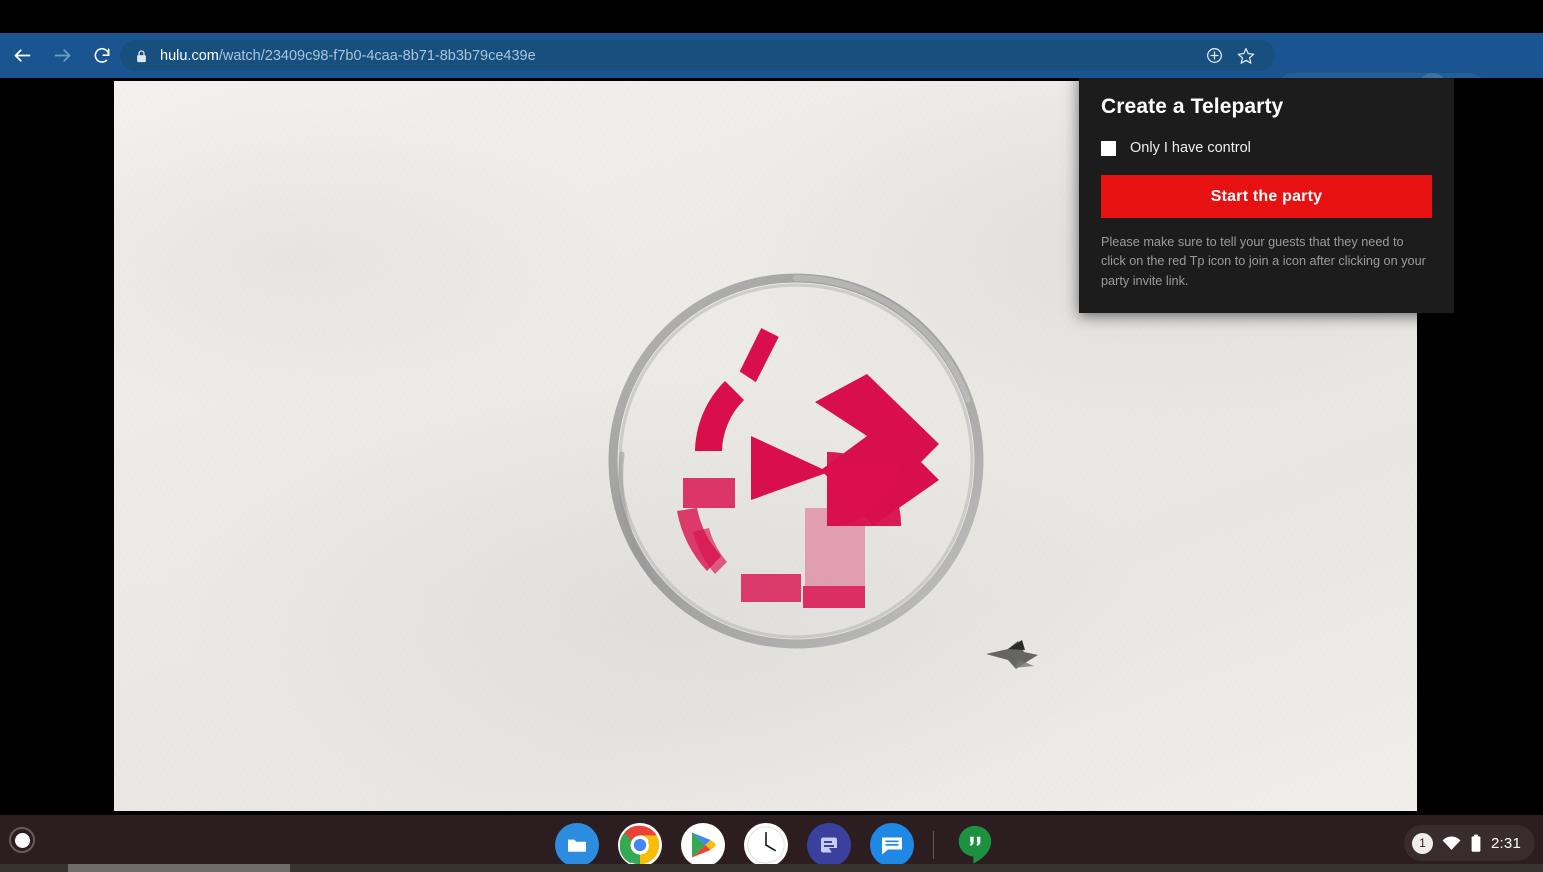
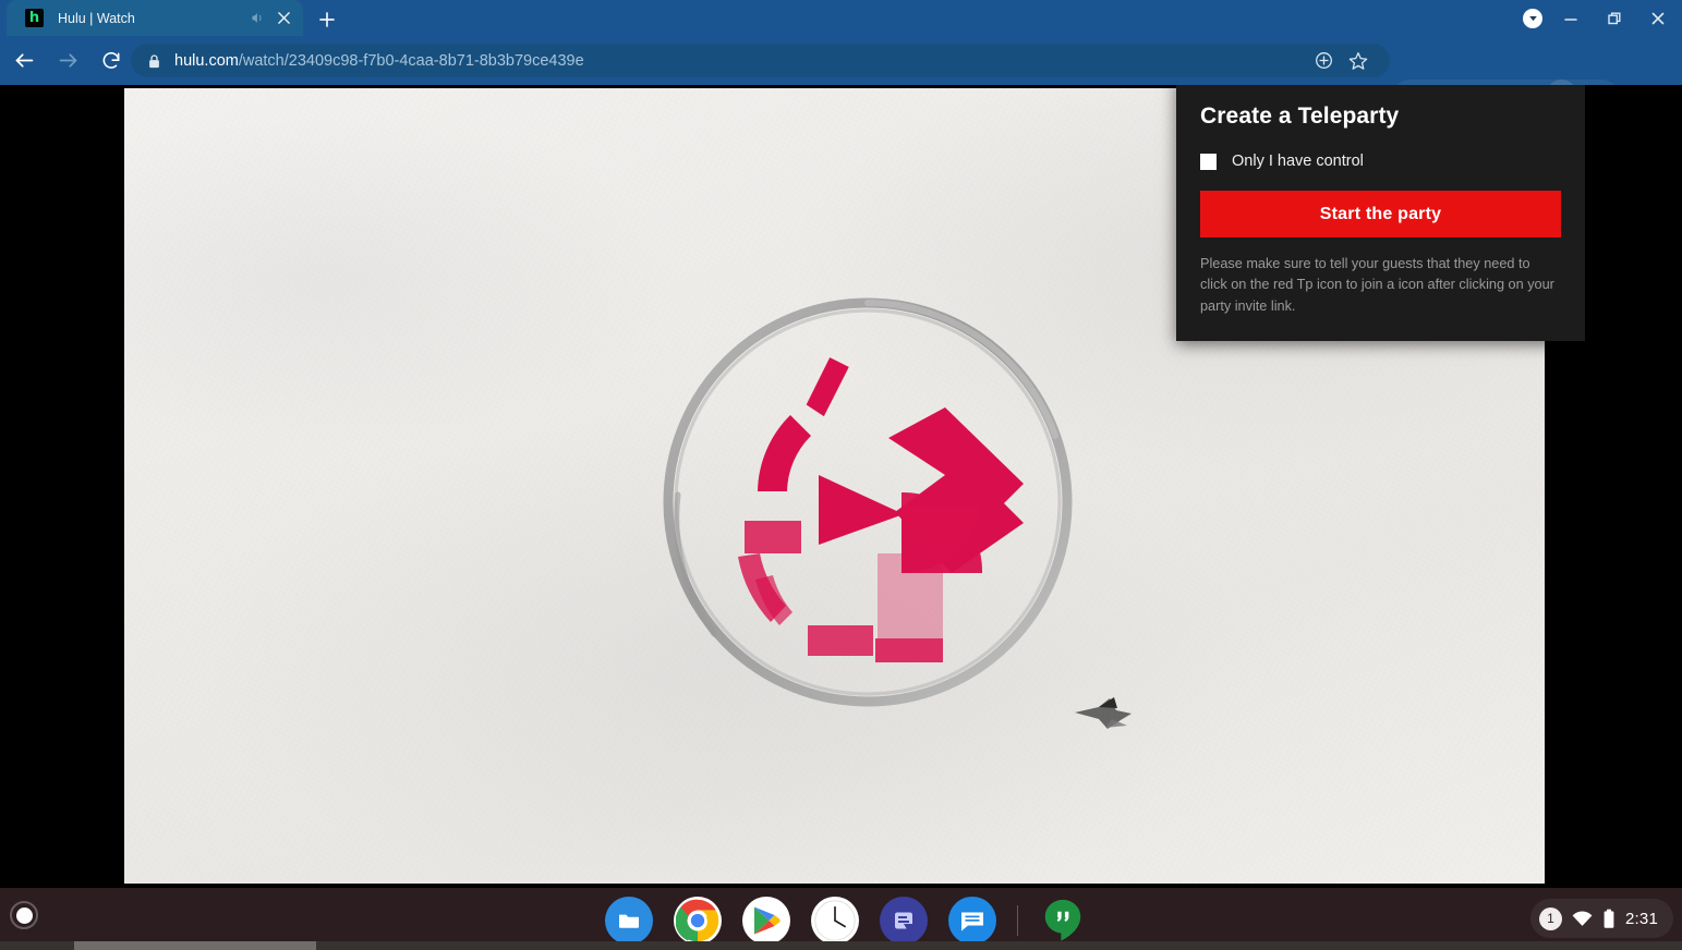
+ h
+ Hulu | Watch
  hulu.com/watch/23409c98-f7b0-4caa-8b71-8b3b79ce439e
  Create a Teleparty
  Only I have control
  Start the party
  Please make sure to tell your guests that they need to click on the red Tp icon to join a icon after clicking on your party invite link.
  1
  2:31
